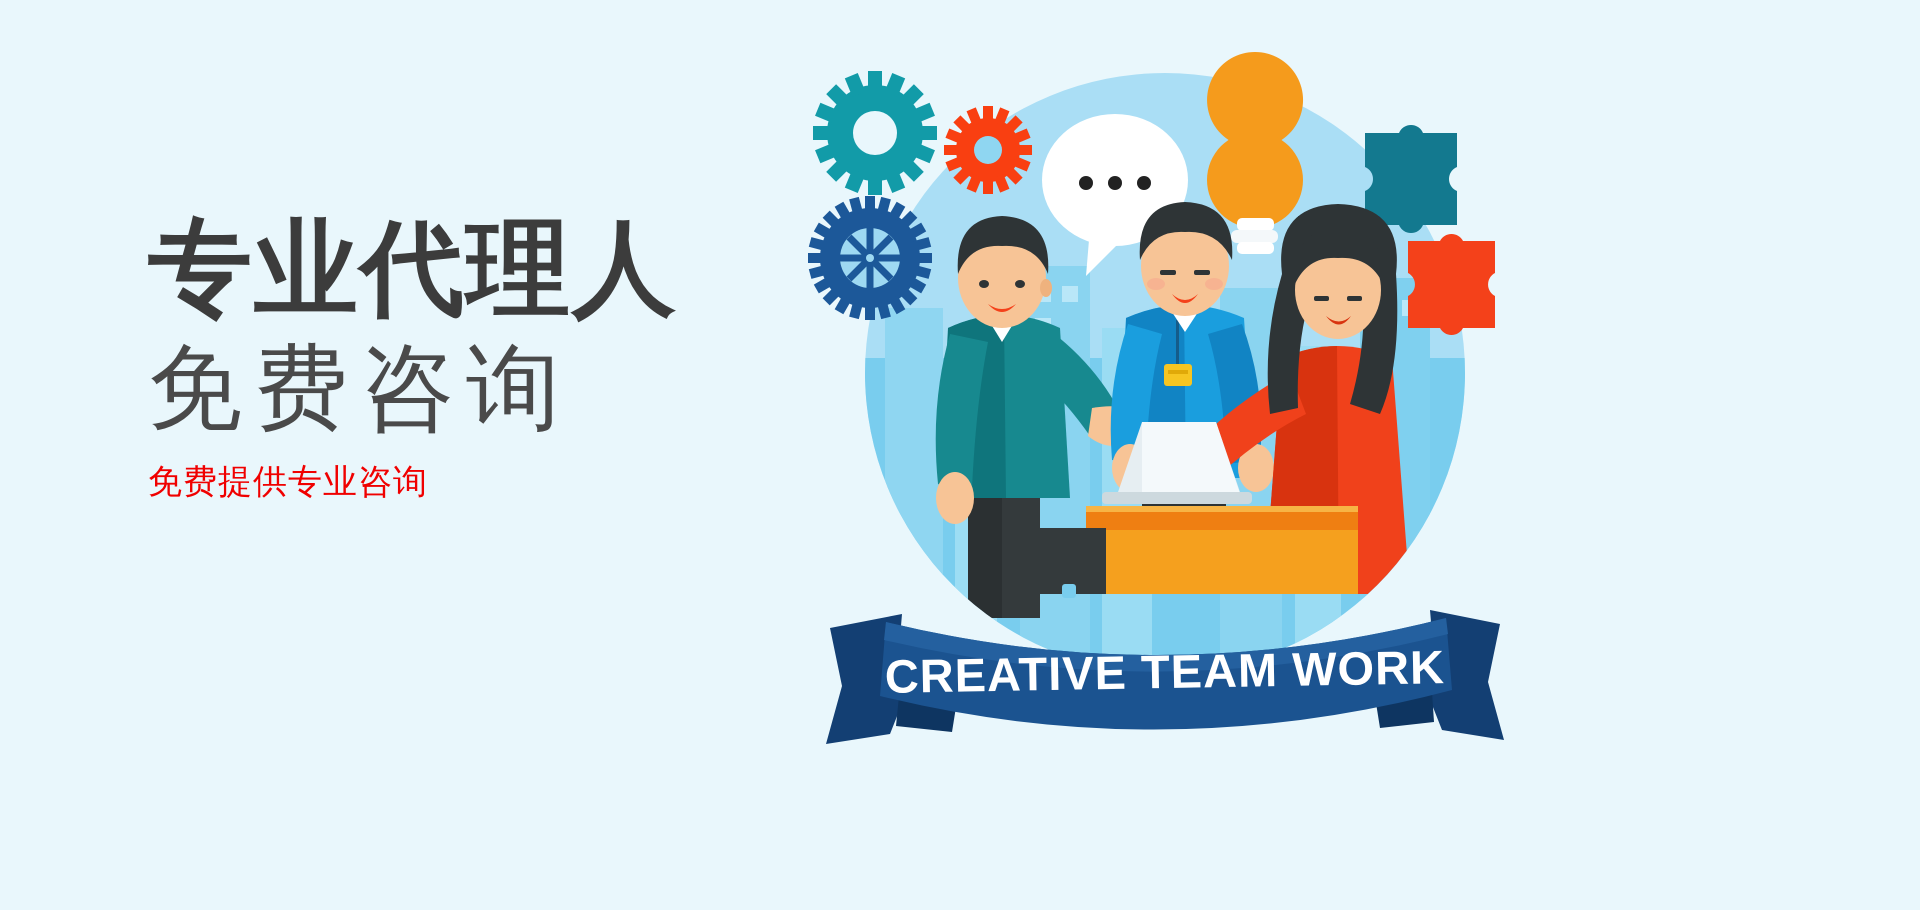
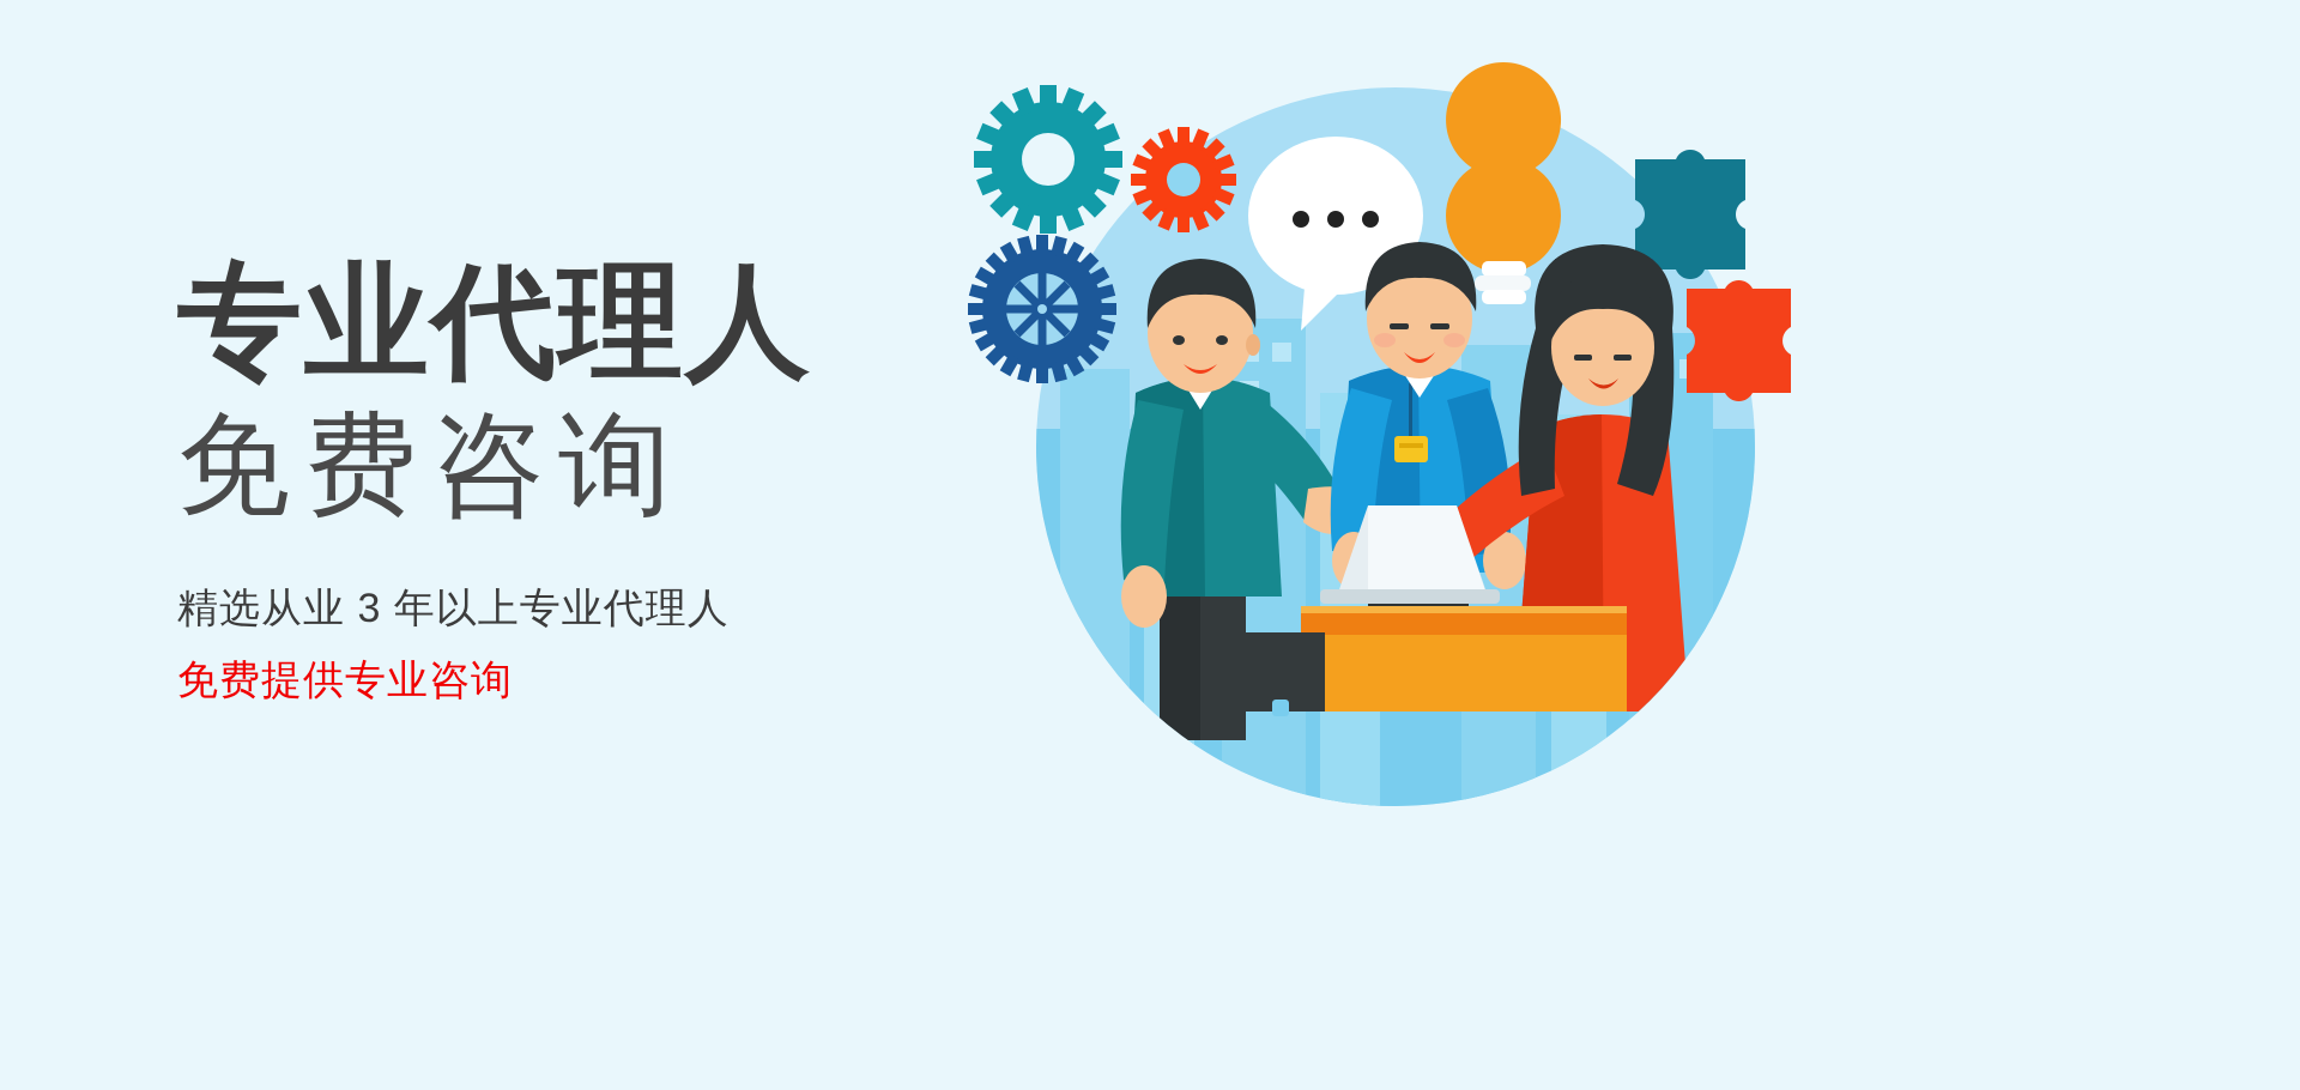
  专业代理人
  免费咨询
+ 精选从业 3 年以上专业代理人
  免费提供专业咨询
- CREATIVE TEAM WORK
